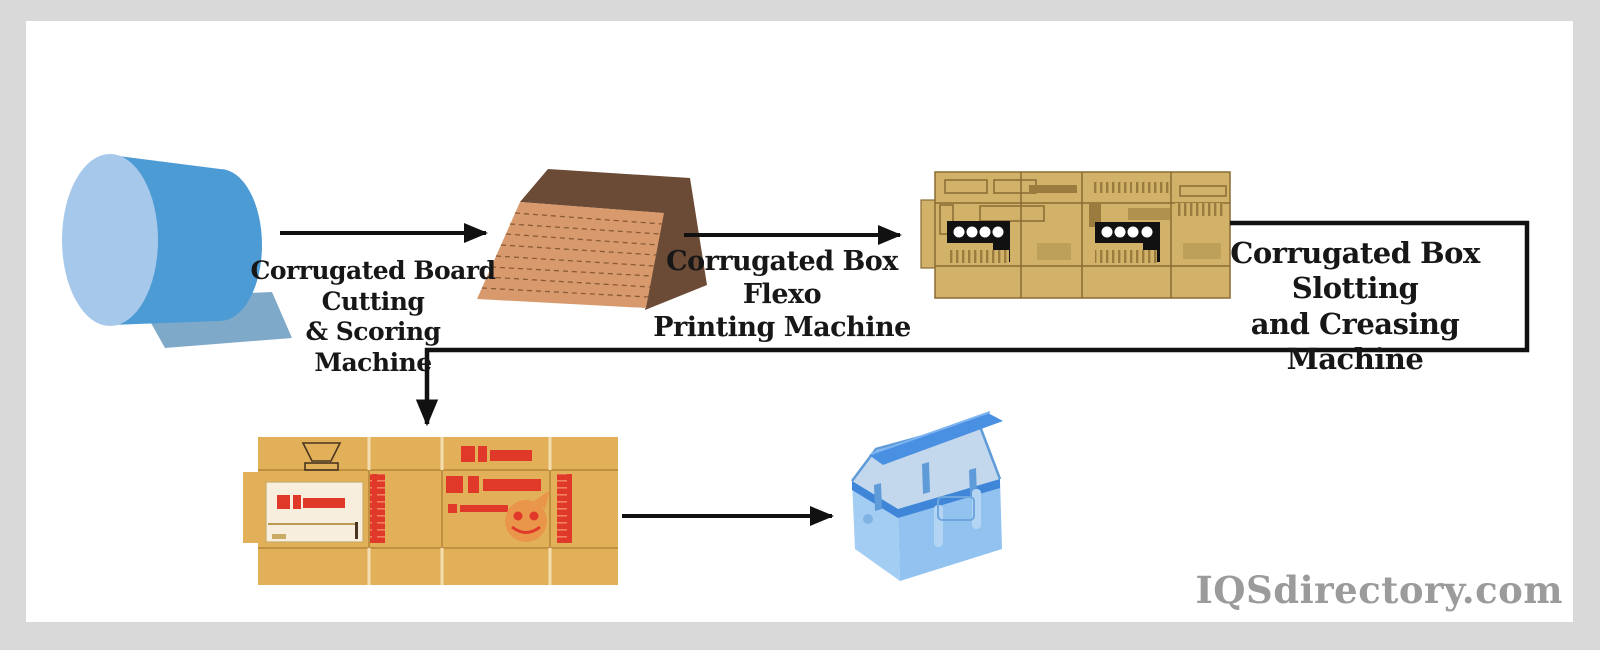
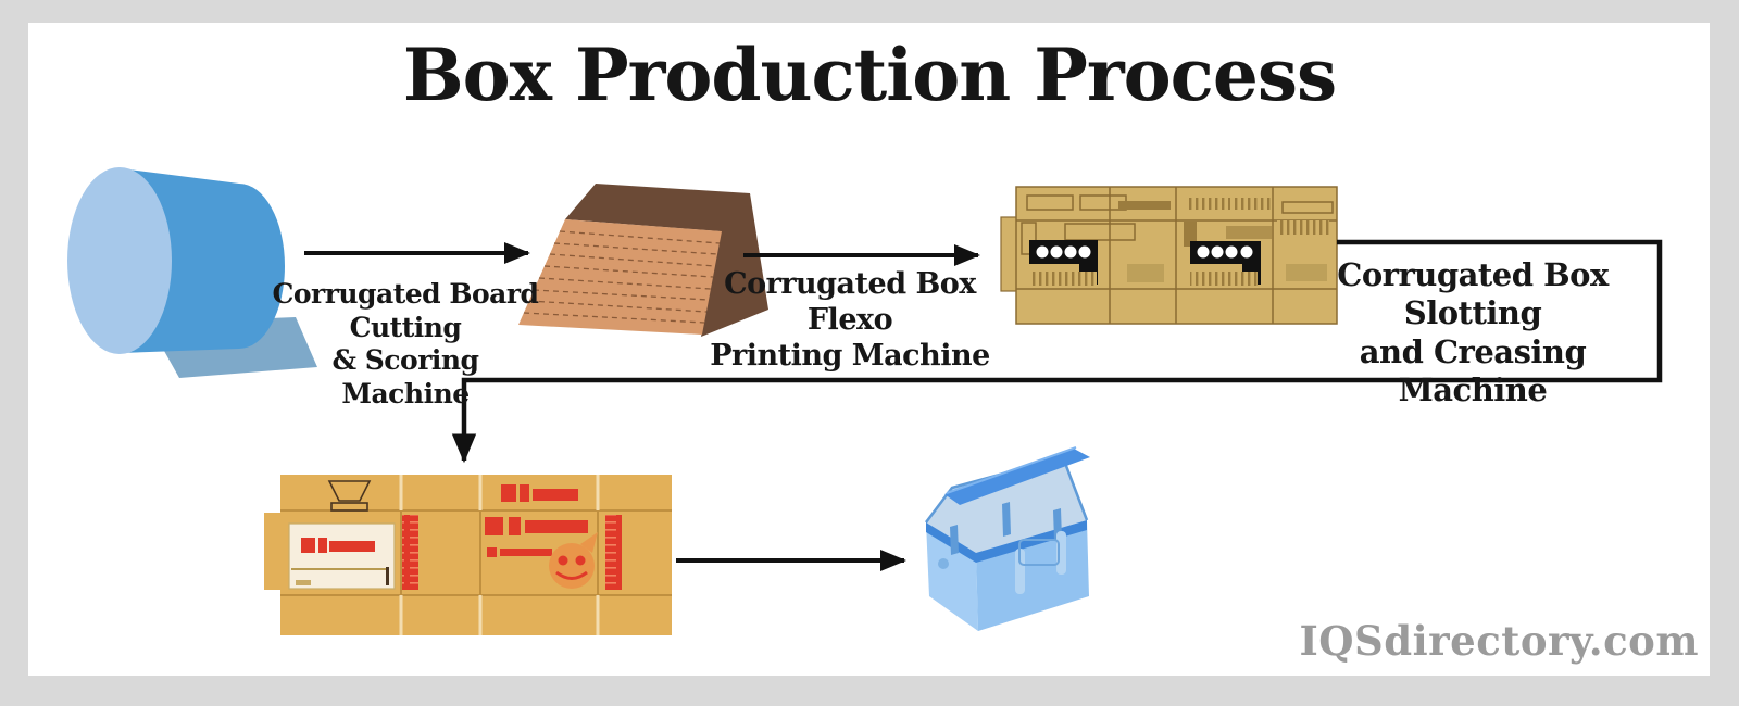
+ Box Production Process
  Corrugated Board Cutting
  & Scoring Machine
  Corrugated Box Flexo
  Printing Machine
  Corrugated Box Slotting
  and Creasing Machine
  IQSdirectory.com
